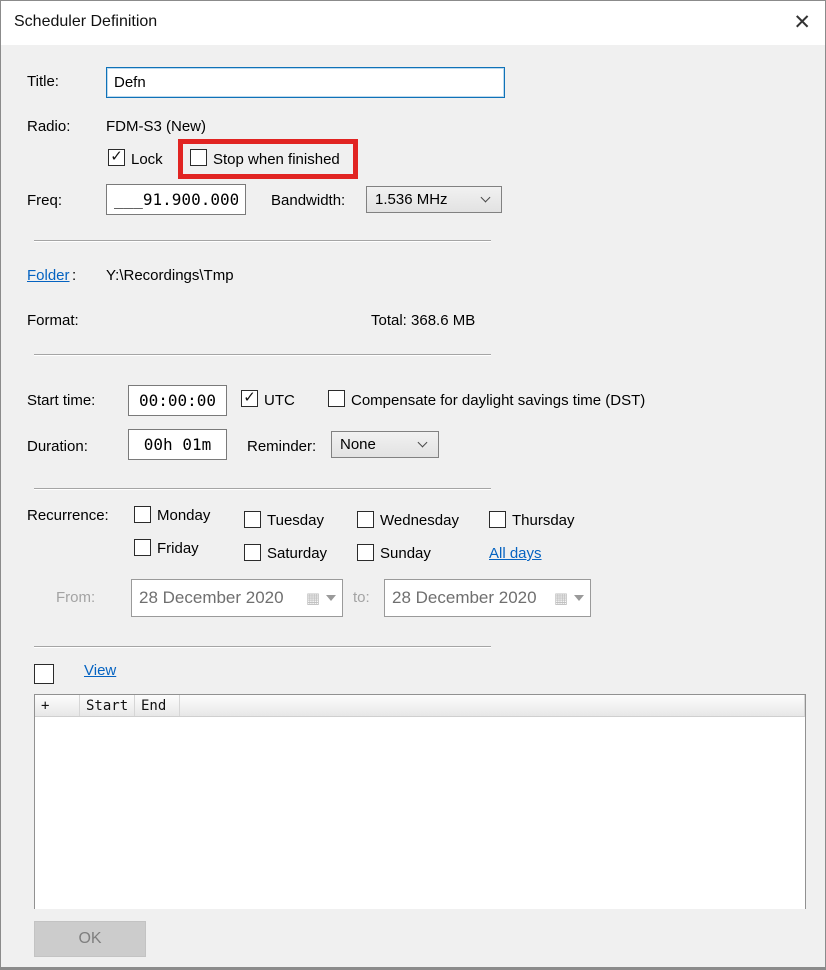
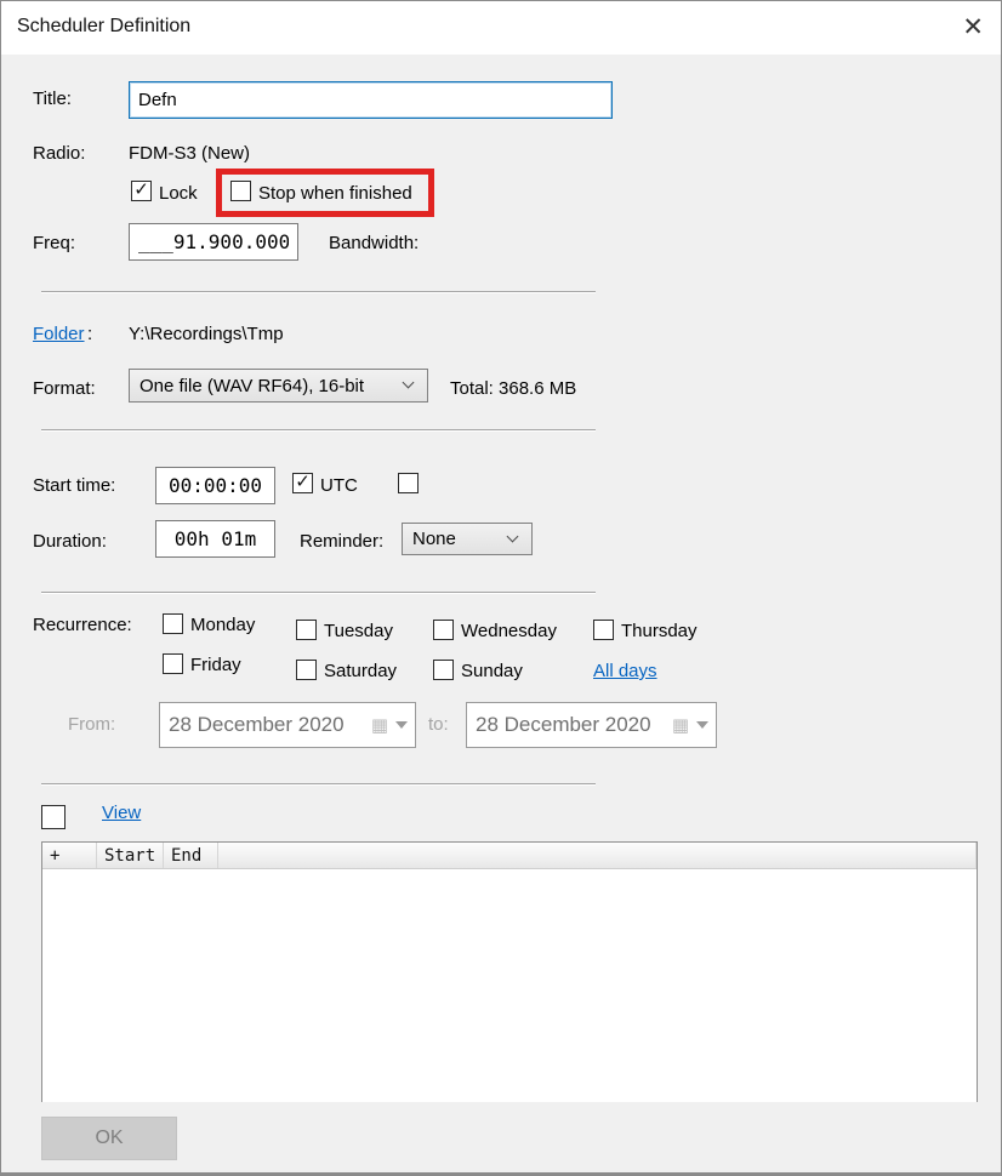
  Scheduler Definition
  ✕
  Title:
  Defn
  Radio:
  FDM-S3 (New)
  ✓
  Lock
  Stop when finished
  Freq:
  ___91.900.000
  Bandwidth:
- 1.536 MHz
  Folder
  :
  Y:\Recordings\Tmp
  Format:
+ One file (WAV RF64), 16-bit
  Total: 368.6 MB
  Start time:
  00:00:00
  ✓
  UTC
- Compensate for daylight savings time (DST)
  Duration:
  00h 01m
  Reminder:
  None
  Recurrence:
  Monday
  Tuesday
  Wednesday
  Thursday
  Friday
  Saturday
  Sunday
  All days
  From:
  28 December 2020
  ▦
  to:
  28 December 2020
  ▦
  View
  +
  Start
  End
  OK
